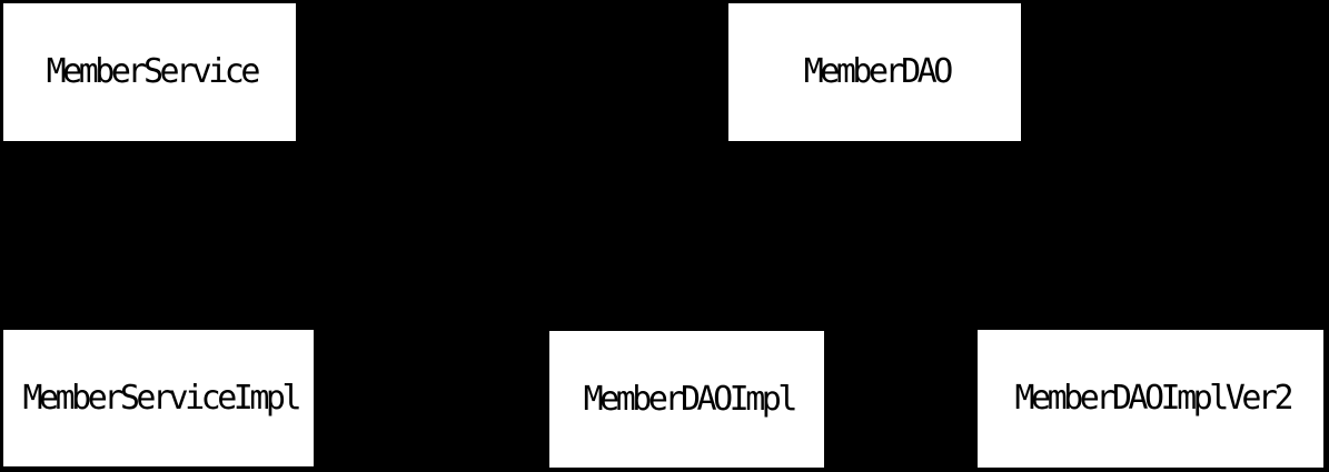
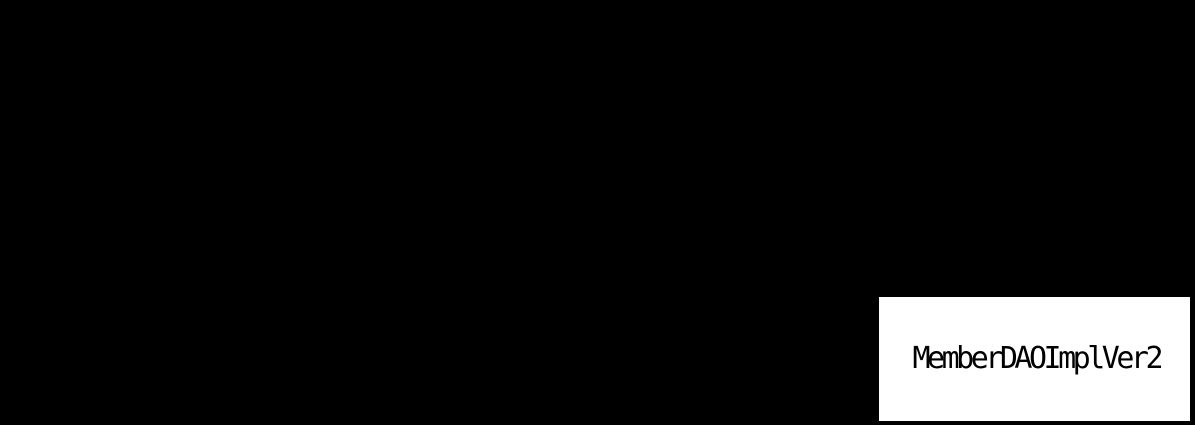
- MemberService
- MemberDAO
- MemberServiceImpl
- MemberDAOImpl
  MemberDAOImplVer2
